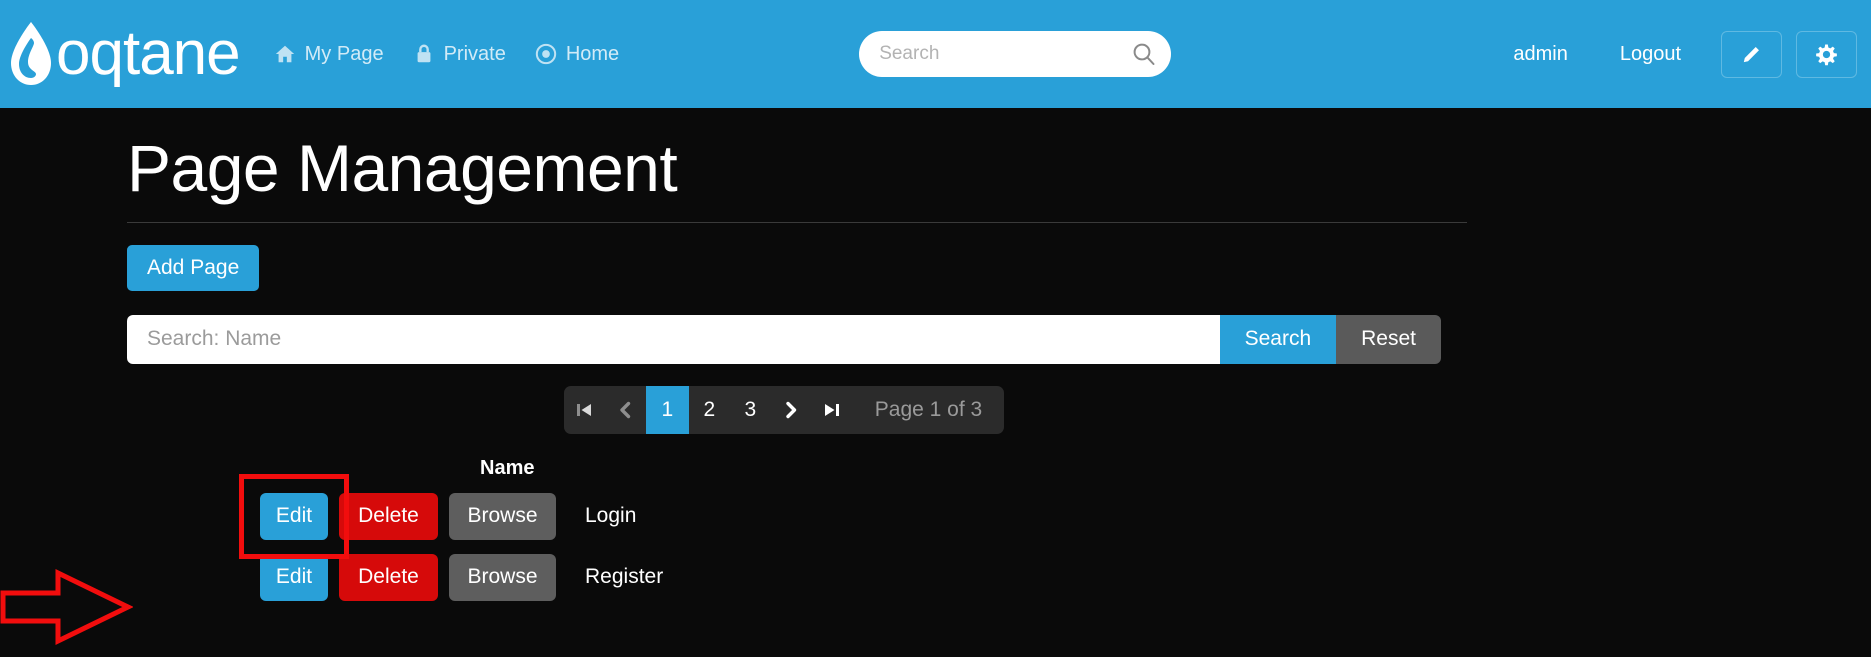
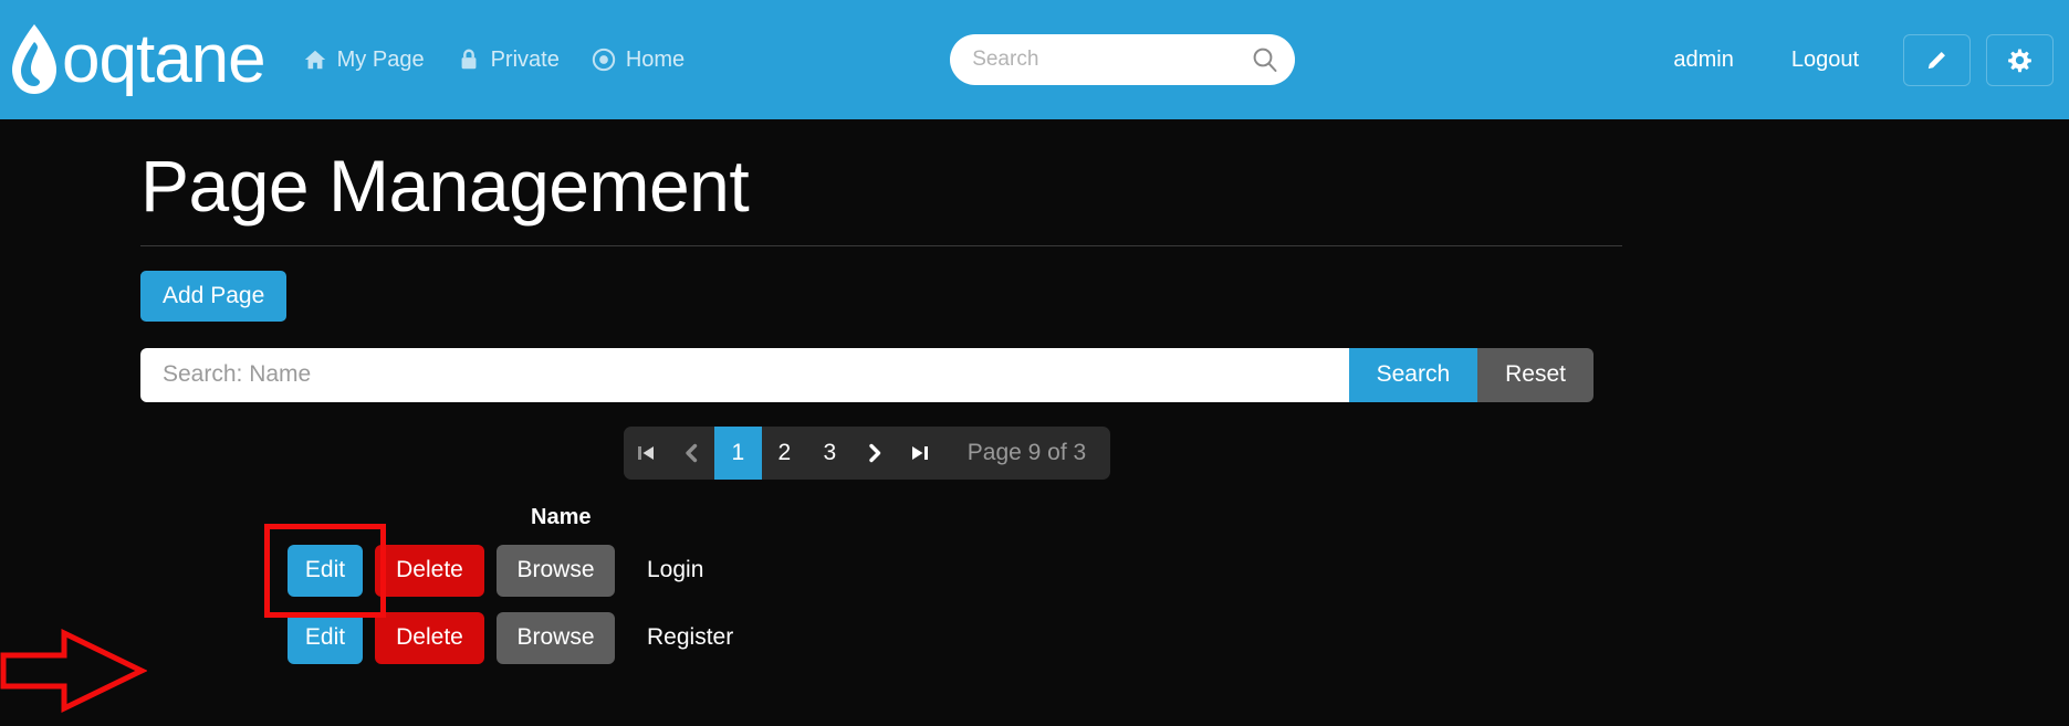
  oqtane
  My Page
  Private
  Home
  Search
  admin
  Logout
  Page Management
  Add Page
  Search: Name
  Search
  Reset
  1
  2
  3
- Page 1 of 3
+ Page 9 of 3
  Name
  Edit
  Delete
  Browse
  Login
  Edit
  Delete
  Browse
  Register
